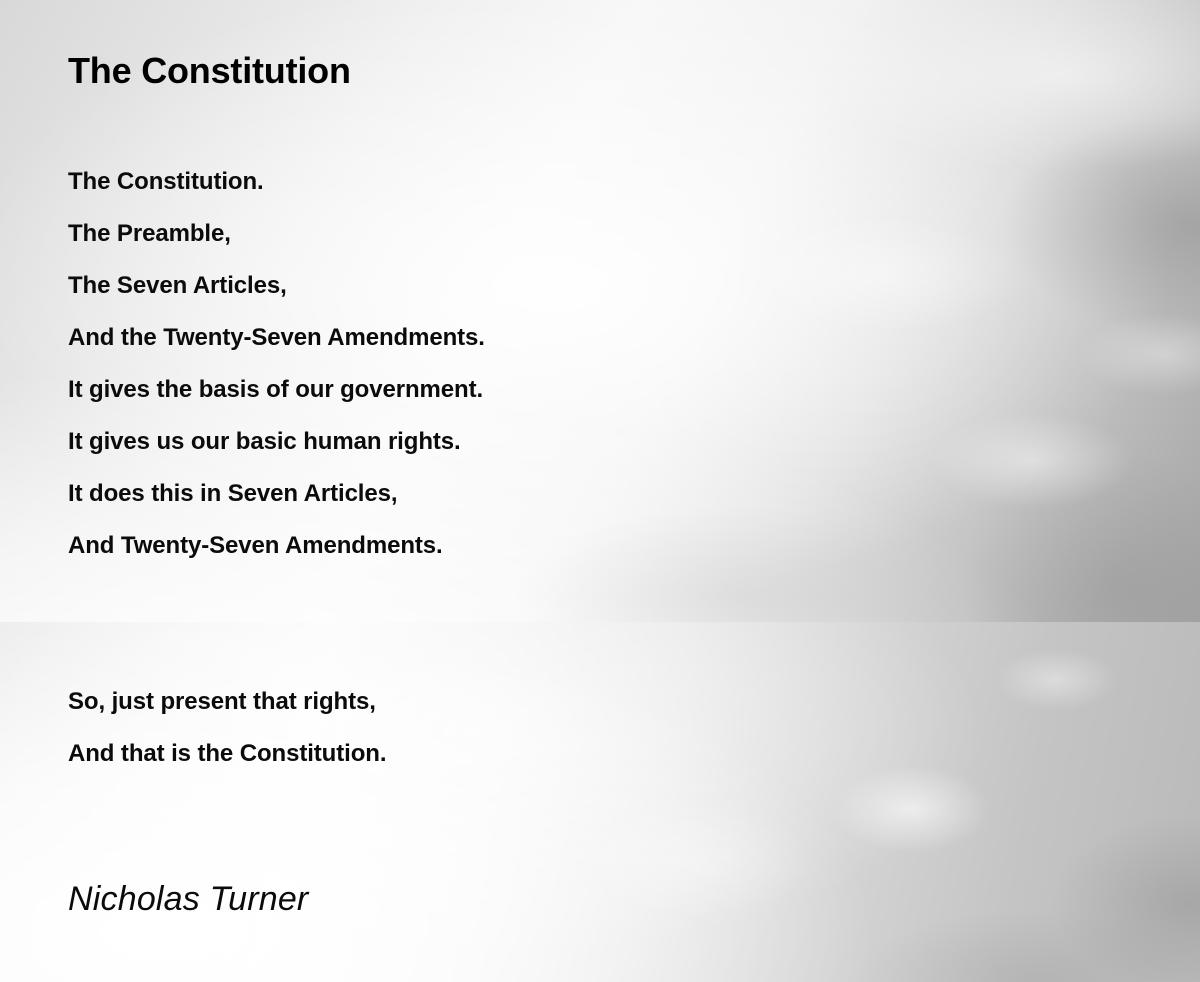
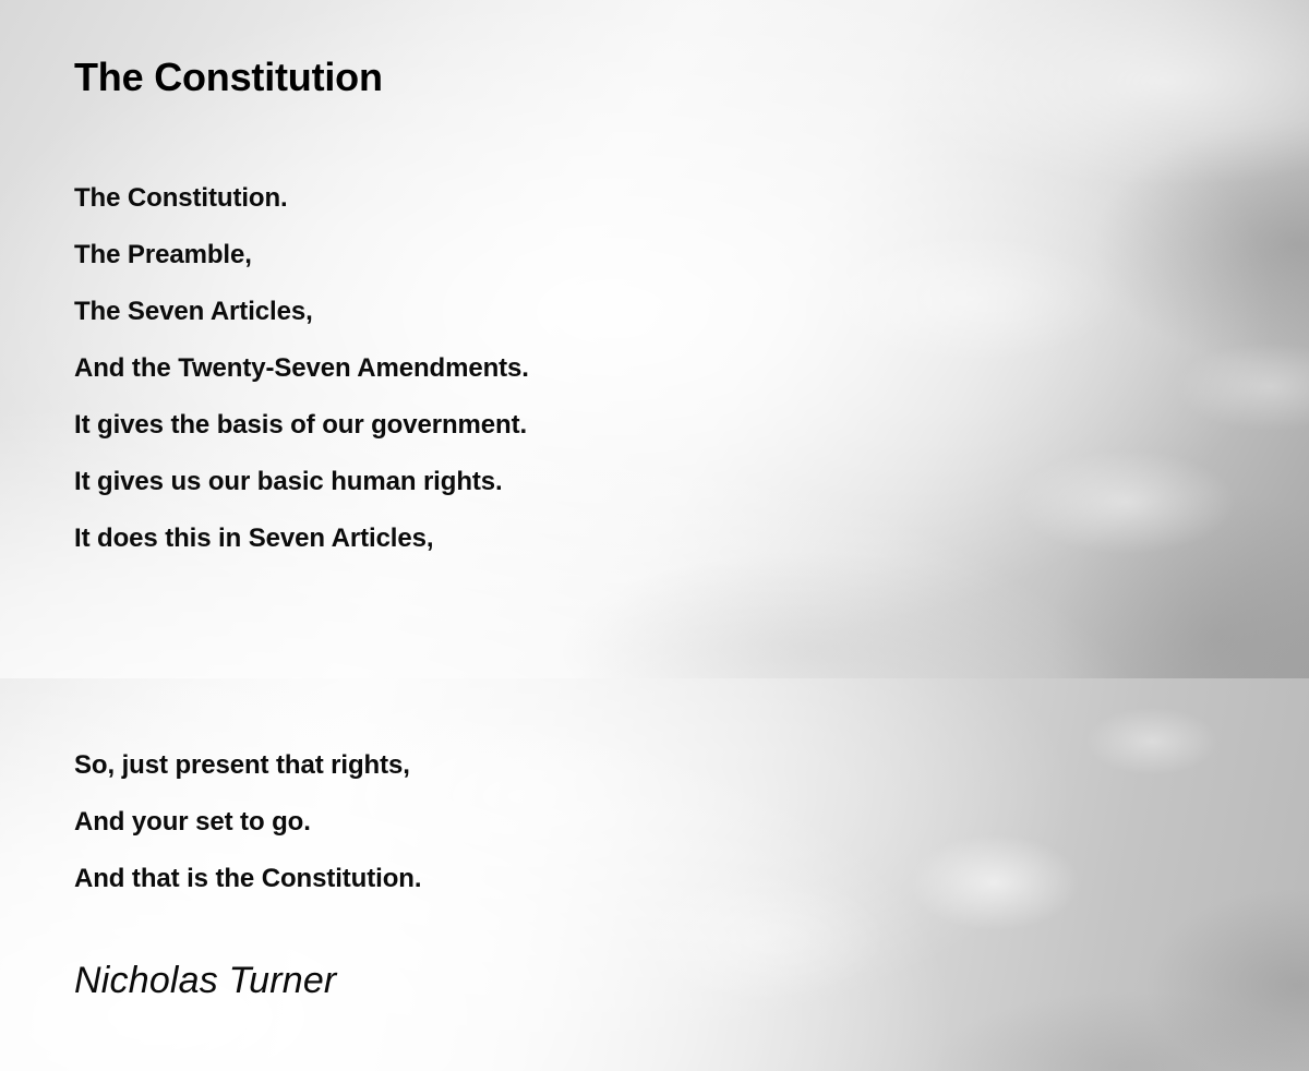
  The Constitution
  The Constitution.
  The Preamble,
  The Seven Articles,
  And the Twenty-Seven Amendments.
  It gives the basis of our government.
  It gives us our basic human rights.
  It does this in Seven Articles,
- And Twenty-Seven Amendments.
  So, just present that rights,
+ And your set to go.
  And that is the Constitution.
  Nicholas Turner
